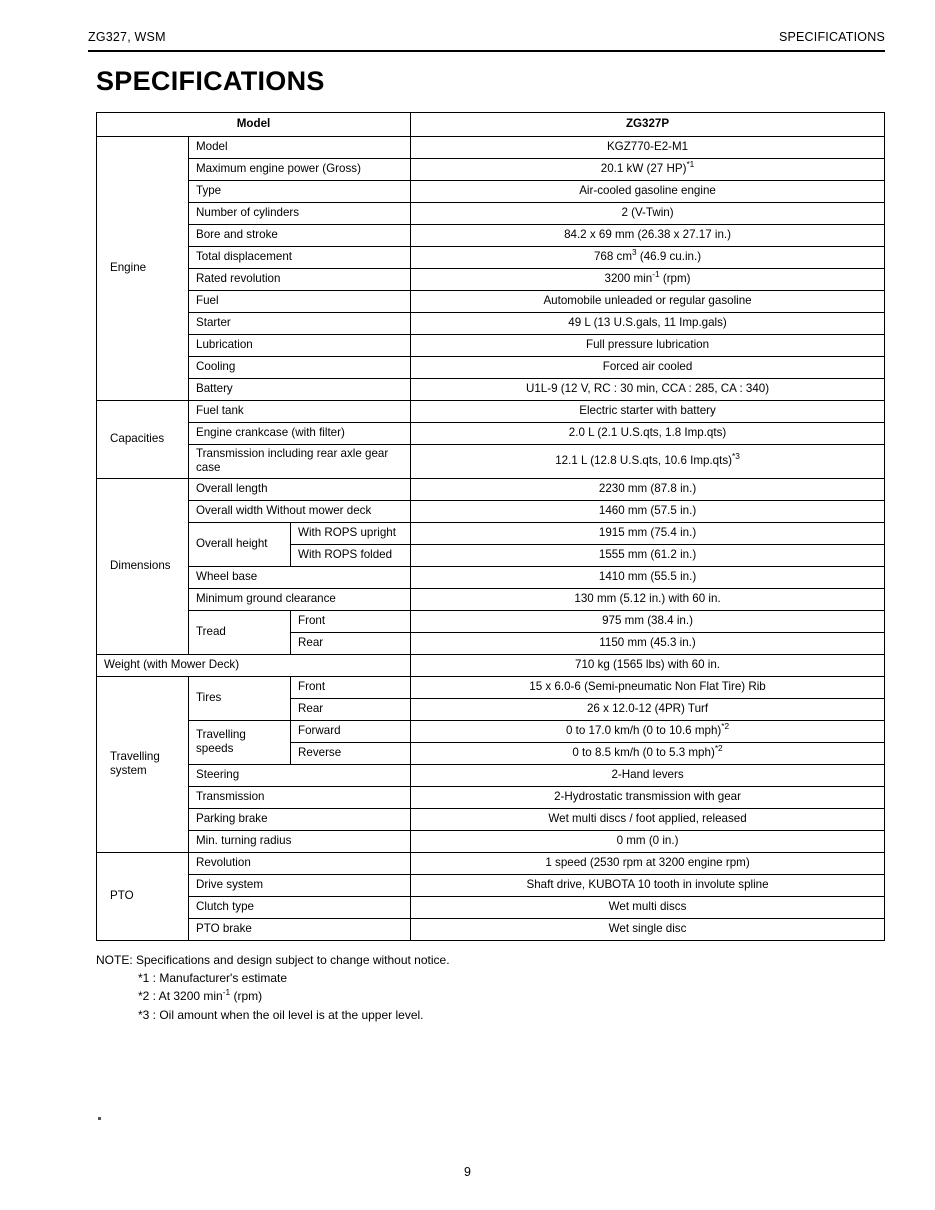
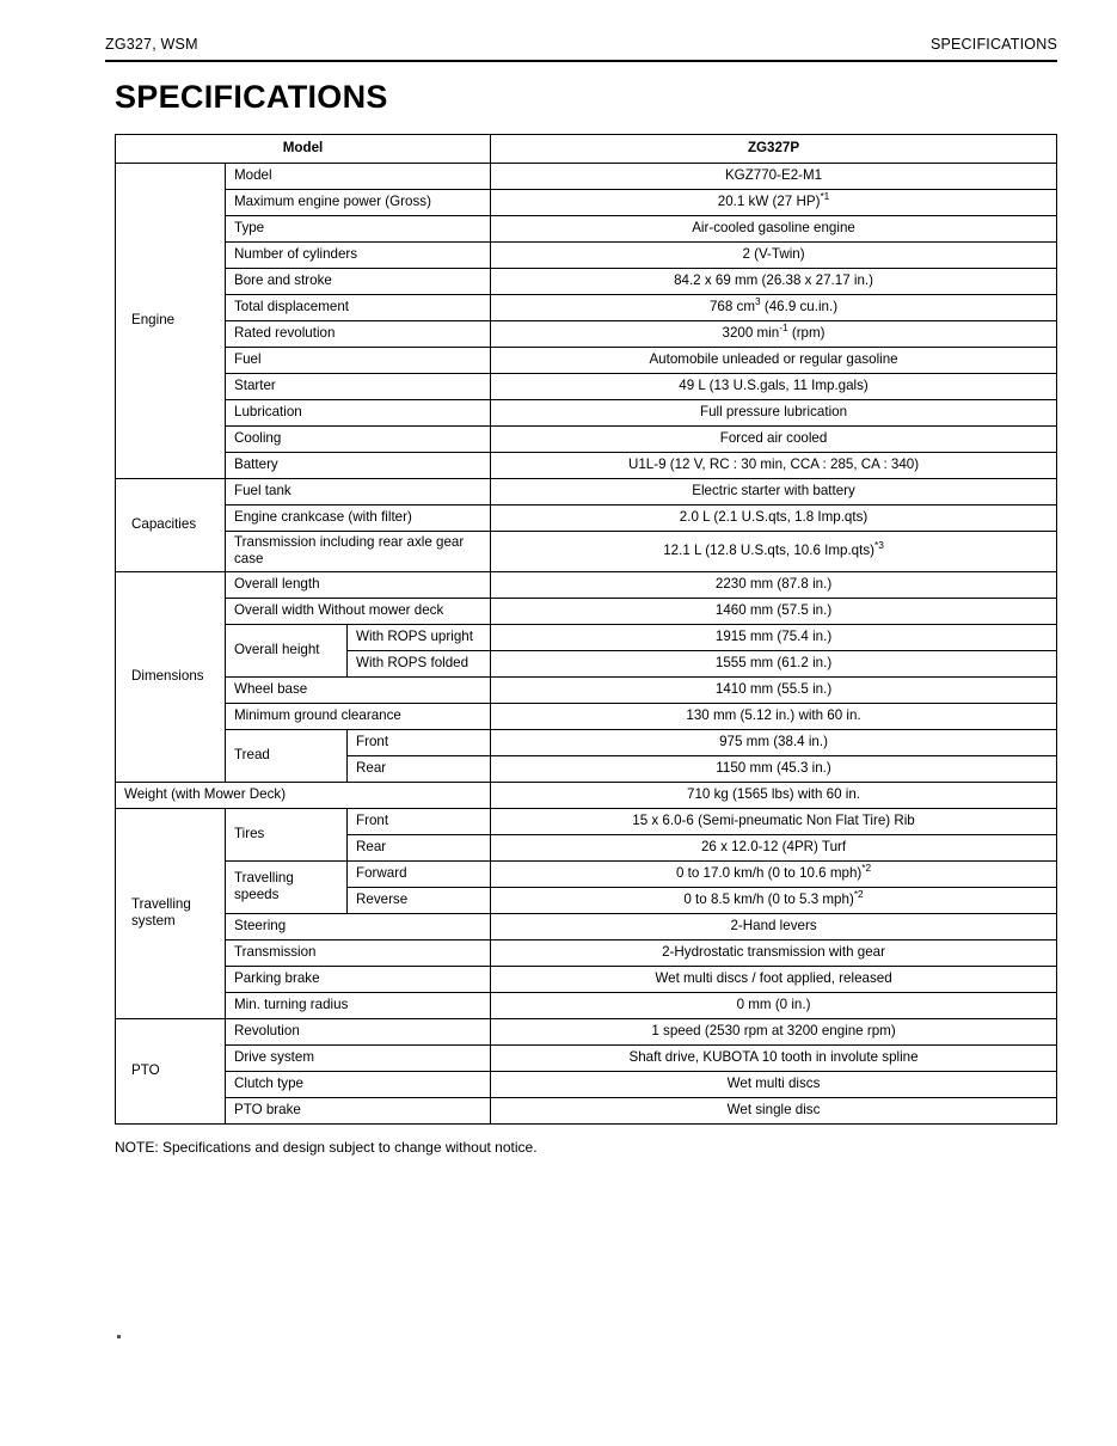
  ZG327, WSM
  SPECIFICATIONS
  SPECIFICATIONS
  Model	ZG327P
  Engine	Model	KGZ770-E2-M1
  Maximum engine power (Gross)	20.1 kW (27 HP)*1
  Type	Air-cooled gasoline engine
  Number of cylinders	2 (V-Twin)
  Bore and stroke	84.2 x 69 mm (26.38 x 27.17 in.)
  Total displacement	768 cm3 (46.9 cu.in.)
  Rated revolution	3200 min-1 (rpm)
  Fuel	Automobile unleaded or regular gasoline
  Starter	49 L (13 U.S.gals, 11 Imp.gals)
  Lubrication	Full pressure lubrication
  Cooling	Forced air cooled
  Battery	U1L-9 (12 V, RC : 30 min, CCA : 285, CA : 340)
  Capacities	Fuel tank	Electric starter with battery
  Engine crankcase (with filter)	2.0 L (2.1 U.S.qts, 1.8 Imp.qts)
  Transmission including rear axle gear case	12.1 L (12.8 U.S.qts, 10.6 Imp.qts)*3
  Dimensions	Overall length	2230 mm (87.8 in.)
  Overall width Without mower deck	1460 mm (57.5 in.)
  Overall height	With ROPS upright	1915 mm (75.4 in.)
  With ROPS folded	1555 mm (61.2 in.)
  Wheel base	1410 mm (55.5 in.)
  Minimum ground clearance	130 mm (5.12 in.) with 60 in.
  Tread	Front	975 mm (38.4 in.)
  Rear	1150 mm (45.3 in.)
  Weight (with Mower Deck)	710 kg (1565 lbs) with 60 in.
  Travelling system	Tires	Front	15 x 6.0-6 (Semi-pneumatic Non Flat Tire) Rib
  Rear	26 x 12.0-12 (4PR) Turf
  Travelling speeds	Forward	0 to 17.0 km/h (0 to 10.6 mph)*2
  Reverse	0 to 8.5 km/h (0 to 5.3 mph)*2
  Steering	2-Hand levers
  Transmission	2-Hydrostatic transmission with gear
  Parking brake	Wet multi discs / foot applied, released
  Min. turning radius	0 mm (0 in.)
  PTO	Revolution	1 speed (2530 rpm at 3200 engine rpm)
  Drive system	Shaft drive, KUBOTA 10 tooth in involute spline
  Clutch type	Wet multi discs
  PTO brake	Wet single disc
  NOTE: Specifications and design subject to change without notice.
- *1 : Manufacturer's estimate
- *2 : At 3200 min-1 (rpm)
- *3 : Oil amount when the oil level is at the upper level.
- 9
